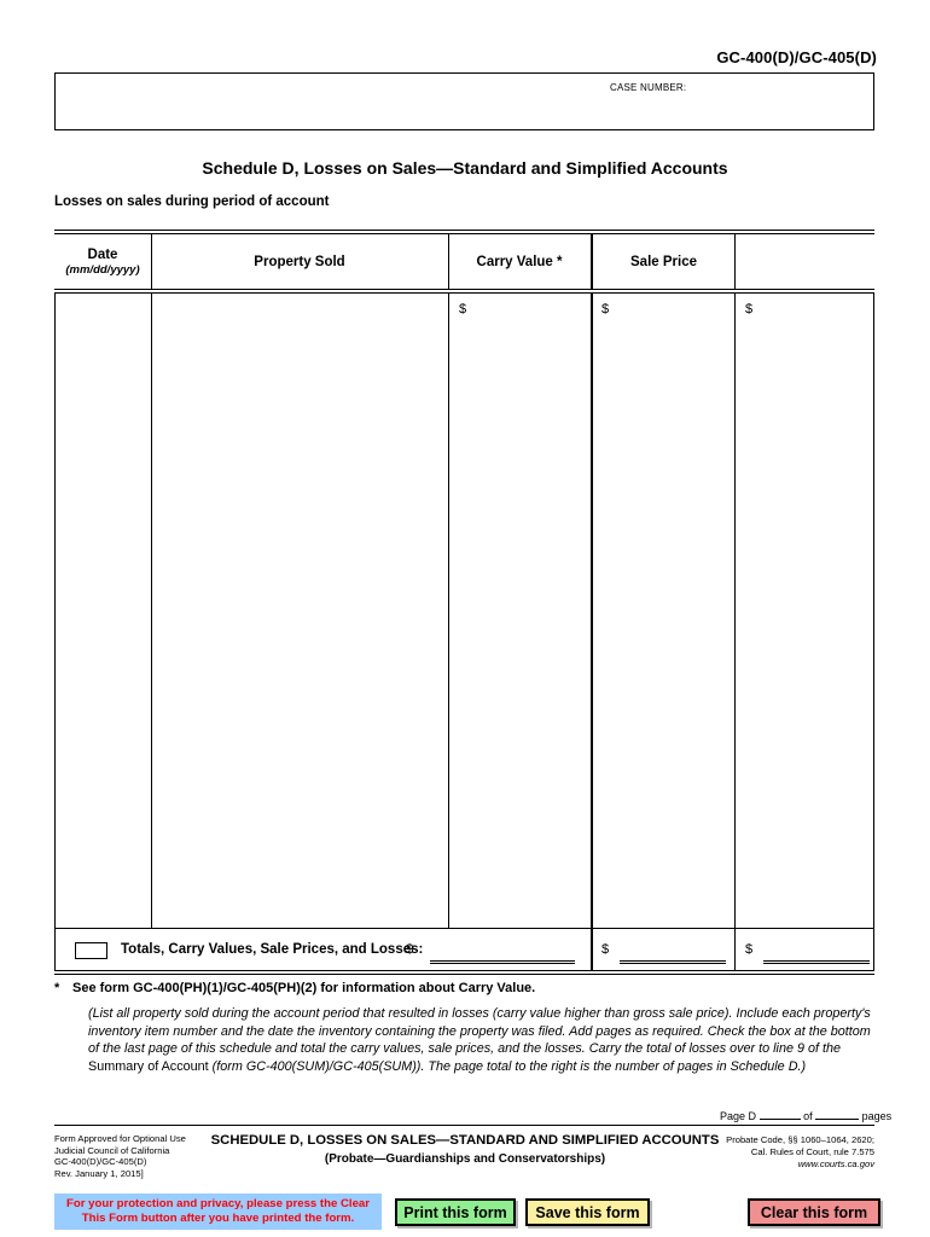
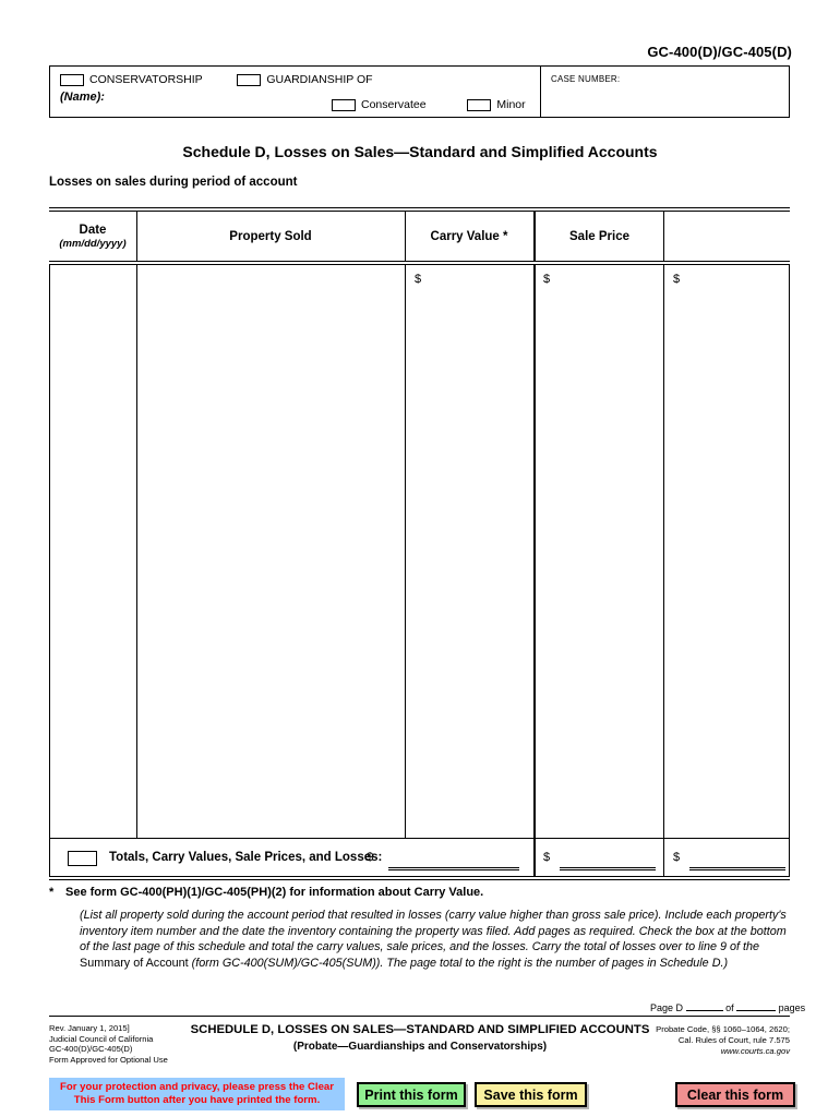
  GC-400(D)/GC-405(D)
+ CONSERVATORSHIP GUARDIANSHIP OF
+ (Name):
+ Conservatee Minor
  CASE NUMBER:
  Schedule D, Losses on Sales—Standard and Simplified Accounts
  Losses on sales during period of account
  Date
  (mm/dd/yyyy)
  Property Sold
  Carry Value *
  Sale Price
  $
  $
  $
  Totals, Carry Values, Sale Prices, and Losses:
  $
  $
  $
  *
  See form GC-400(PH)(1)/GC-405(PH)(2) for information about Carry Value.
  (List all property sold during the account period that resulted in losses (carry value higher than gross sale price). Include each property's inventory item number and the date the inventory containing the property was filed. Add pages as required. Check the box at the bottom of the last page of this schedule and total the carry values, sale prices, and the losses. Carry the total of losses over to line 9 of the Summary of Account (form GC-400(SUM)/GC-405(SUM)). The page total to the right is the number of pages in Schedule D.)
  Page D of pages
- Form Approved for Optional Use
+ Rev. January 1, 2015]
  Judicial Council of California
  GC-400(D)/GC-405(D)
- Rev. January 1, 2015]
+ Form Approved for Optional Use
  SCHEDULE D, LOSSES ON SALES—STANDARD AND SIMPLIFIED ACCOUNTS
  (Probate—Guardianships and Conservatorships)
  Probate Code, §§ 1060–1064, 2620;
  Cal. Rules of Court, rule 7.575
  www.courts.ca.gov
  For your protection and privacy, please press the Clear This Form button after you have printed the form.
  Print this form
  Save this form
  Clear this form
